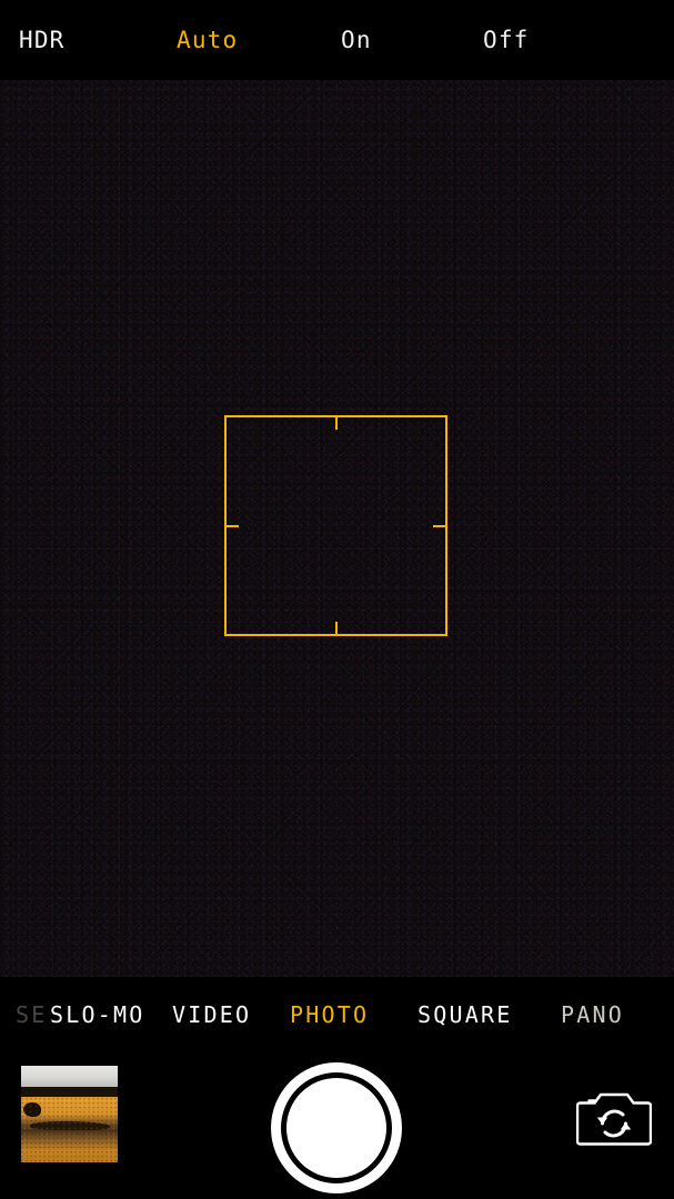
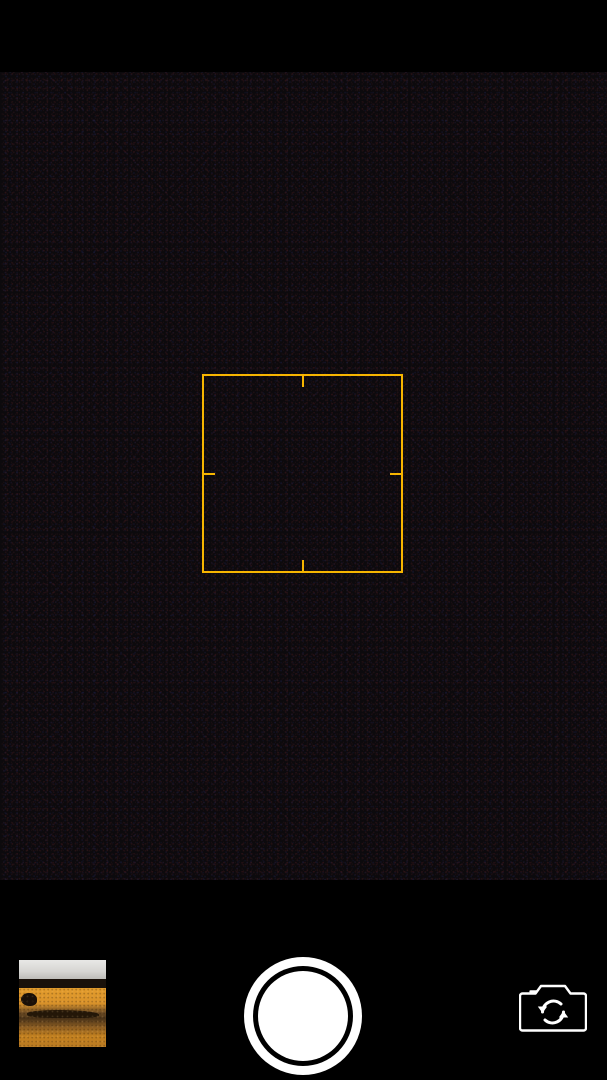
- HDR
- Auto
- On
- Off
- SE
- SLO-MO
- VIDEO
- PHOTO
- SQUARE
- PANO
